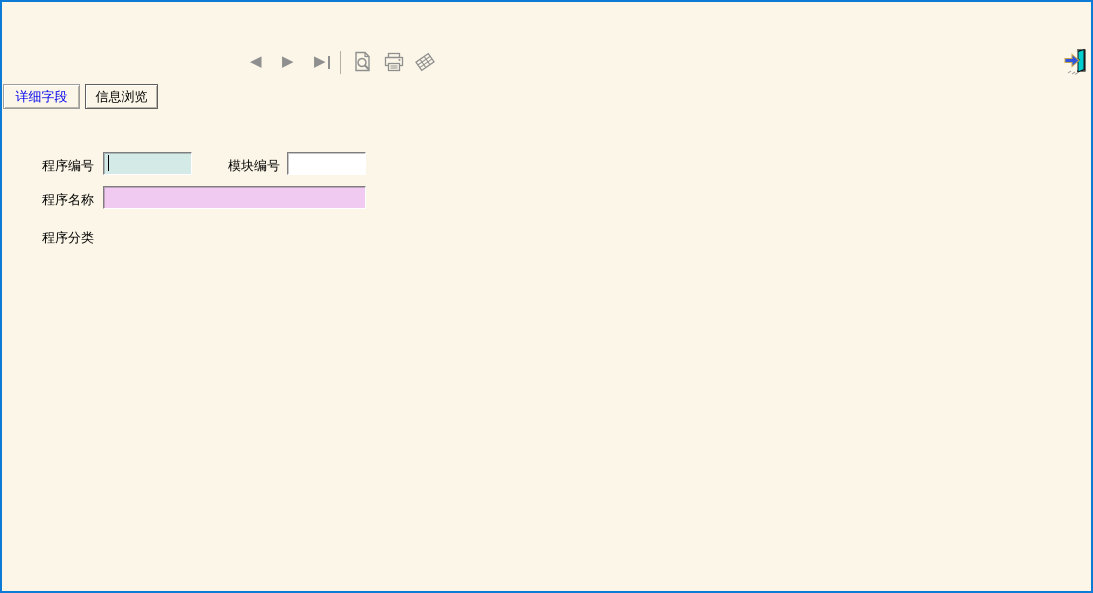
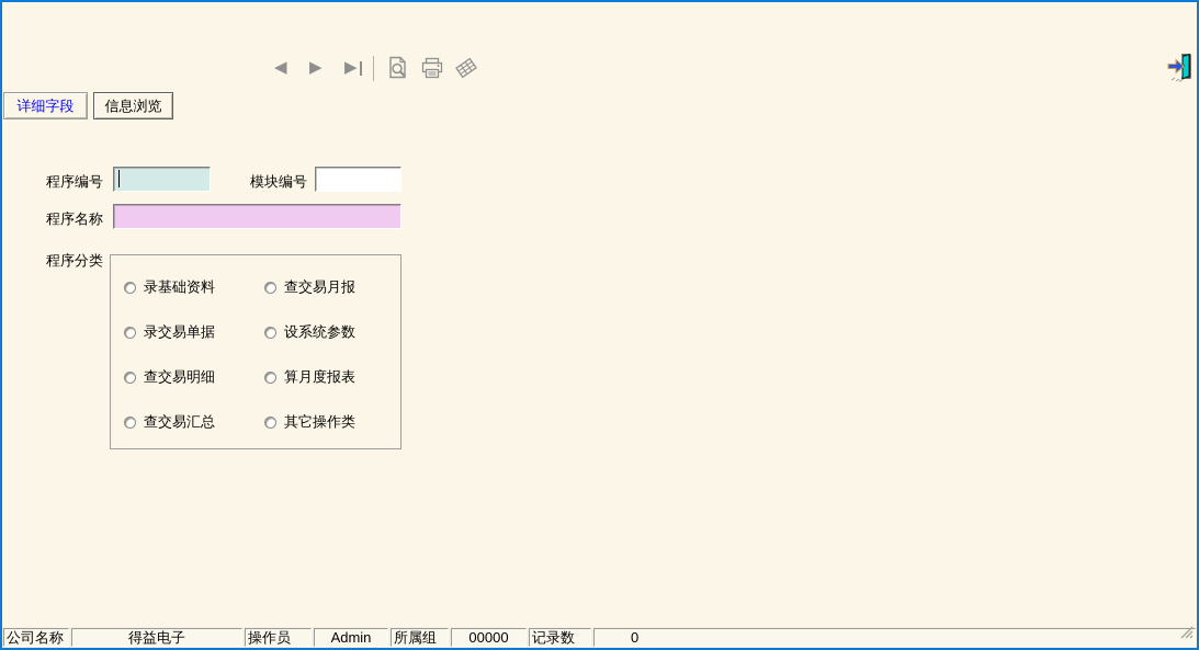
  ◀
  ▶
  ▶
  详细字段
  信息浏览
  程序编号
  模块编号
  程序名称
  程序分类
+ 录基础资料
+ 录交易单据
+ 查交易明细
+ 查交易汇总
+ 查交易月报
+ 设系统参数
+ 算月度报表
+ 其它操作类
+ 公司名称
+ 得益电子
+ 操作员
+ Admin
+ 所属组
+ 00000
+ 记录数
+ 0
